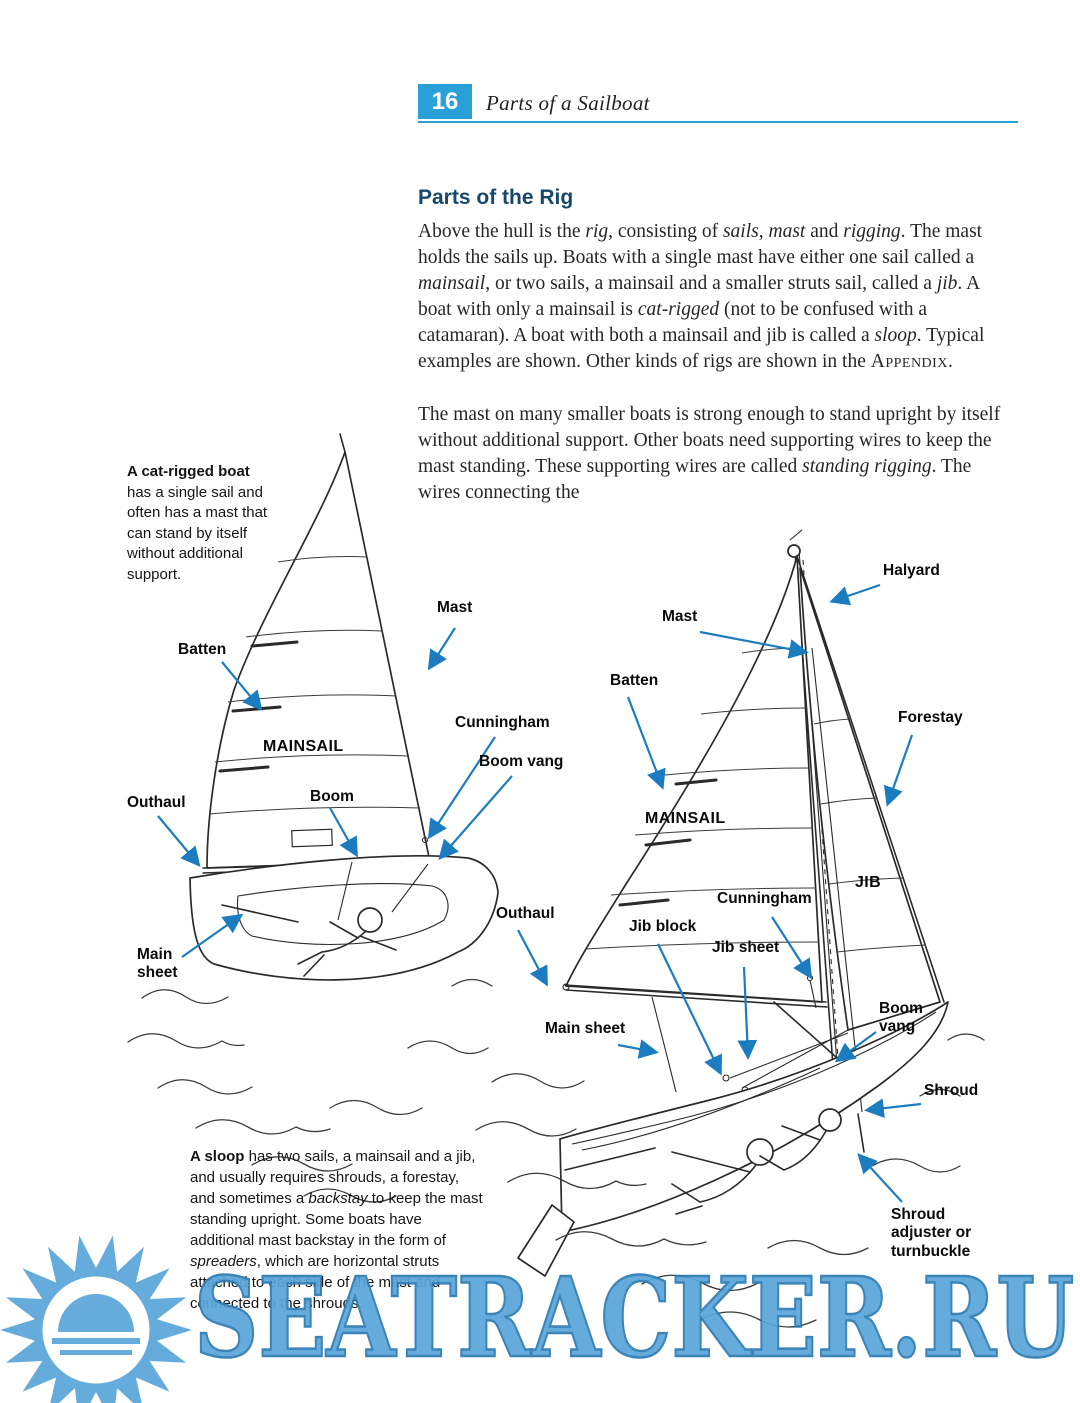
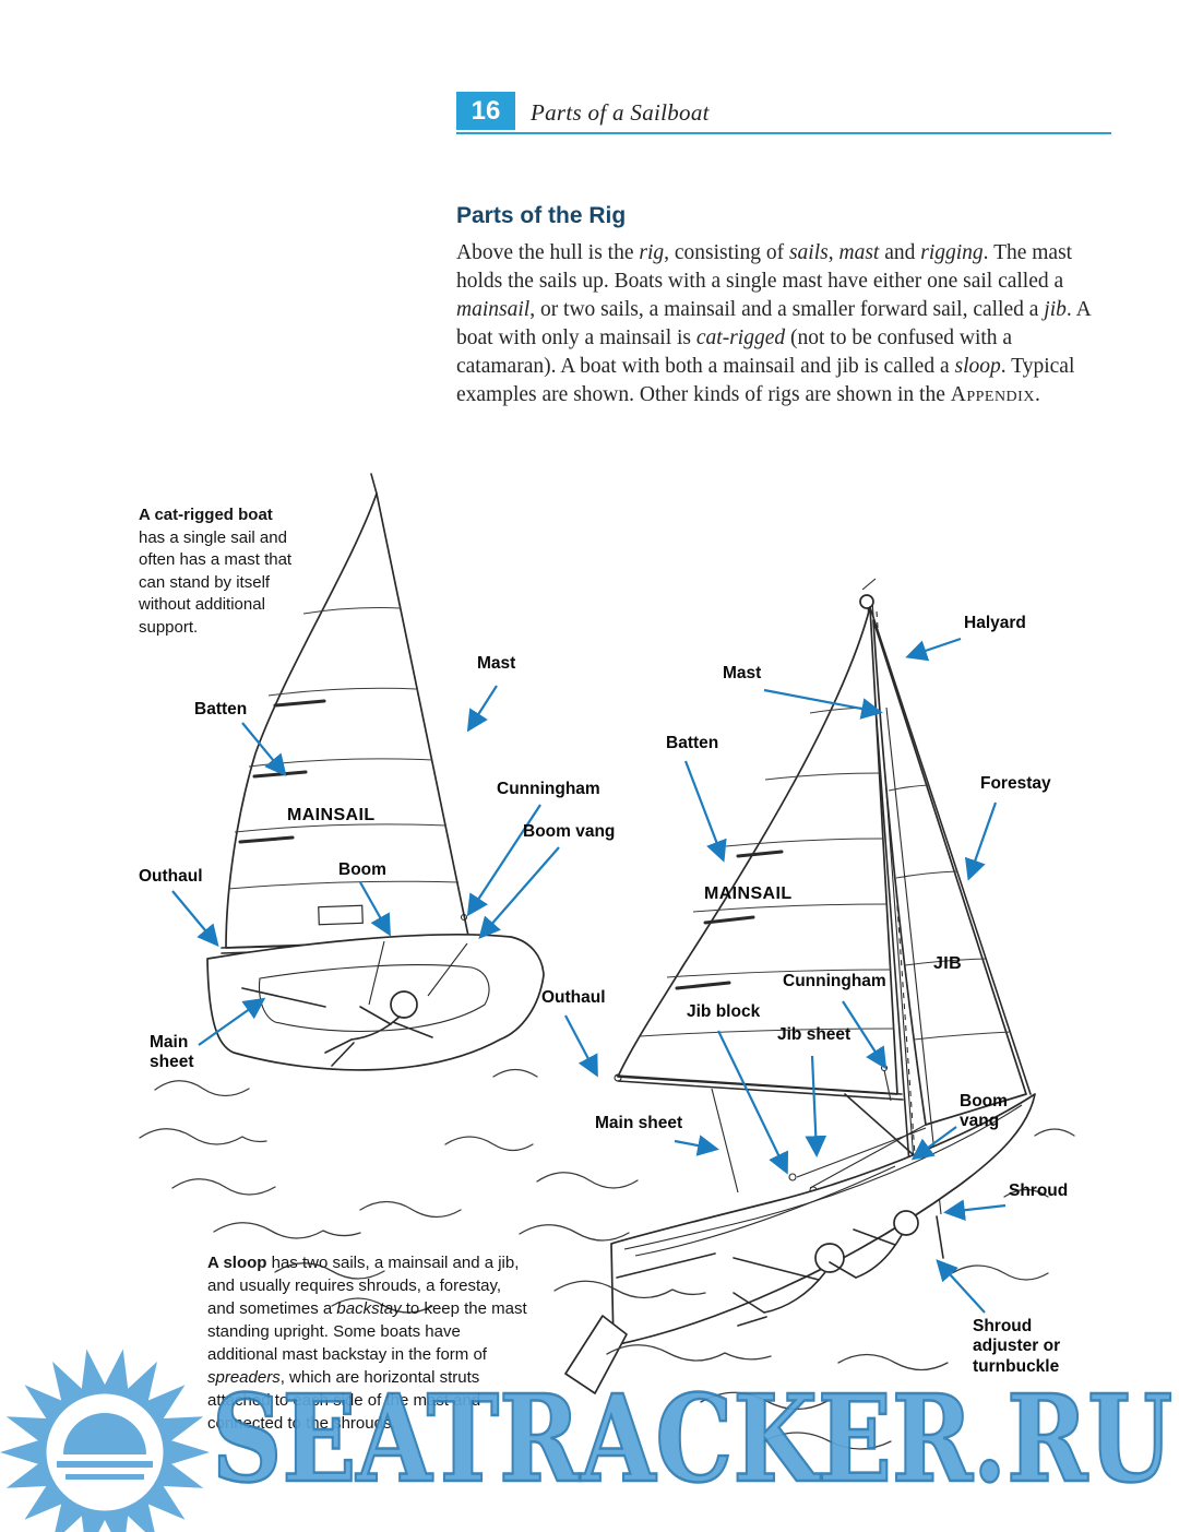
  16
  Parts of a Sailboat
  Parts of the Rig
- Above the hull is the rig, consisting of sails, mast and rigging. The mast holds the sails up. Boats with a single mast have either one sail called a mainsail, or two sails, a mainsail and a smaller struts sail, called a jib. A boat with only a mainsail is cat-rigged (not to be confused with a catamaran). A boat with both a mainsail and jib is called a sloop. Typical examples are shown. Other kinds of rigs are shown in the Appendix.
+ Above the hull is the rig, consisting of sails, mast and rigging. The mast holds the sails up. Boats with a single mast have either one sail called a mainsail, or two sails, a mainsail and a smaller forward sail, called a jib. A boat with only a mainsail is cat-rigged (not to be confused with a catamaran). A boat with both a mainsail and jib is called a sloop. Typical examples are shown. Other kinds of rigs are shown in the Appendix.
- The mast on many smaller boats is strong enough to stand upright by itself without additional support. Other boats need supporting wires to keep the mast standing. These supporting wires are called standing rigging. The wires connecting the
  A cat-rigged boat has a single sail and often has a mast that can stand by itself without additional support.
  A sloop has two sails, a mainsail and a jib, and usually requires shrouds, a forestay, and sometimes a backstay to keep the mast standing upright. Some boats have additional mast backstay in the form of spreaders, which are horizontal struts attached to each side of the mast and connected to the shrouds.
  Batten
  Mast
  MAINSAIL
  Cunningham
  Boom vang
  Boom
  Outhaul
  Main sheet
  Halyard
  Mast
  Batten
  Forestay
  MAINSAIL
  JIB
  Cunningham
  Outhaul
  Jib block
  Jib sheet
  Boom vang
  Main sheet
  Shroud
  Shroud adjuster or turnbuckle
  SEATRACKER.RU
